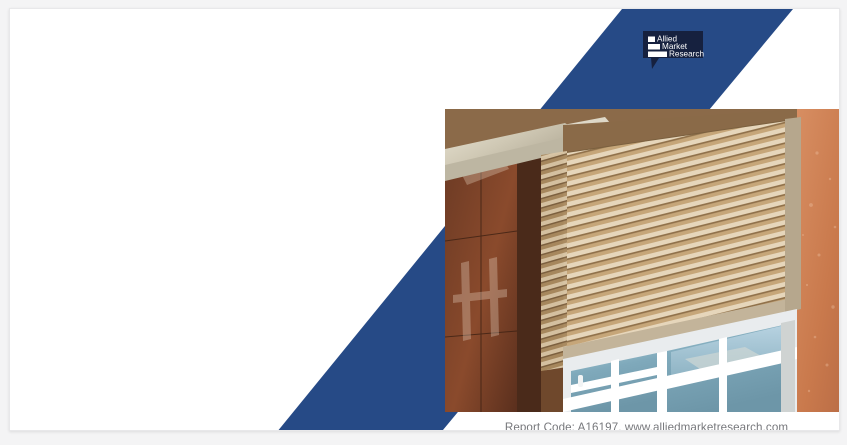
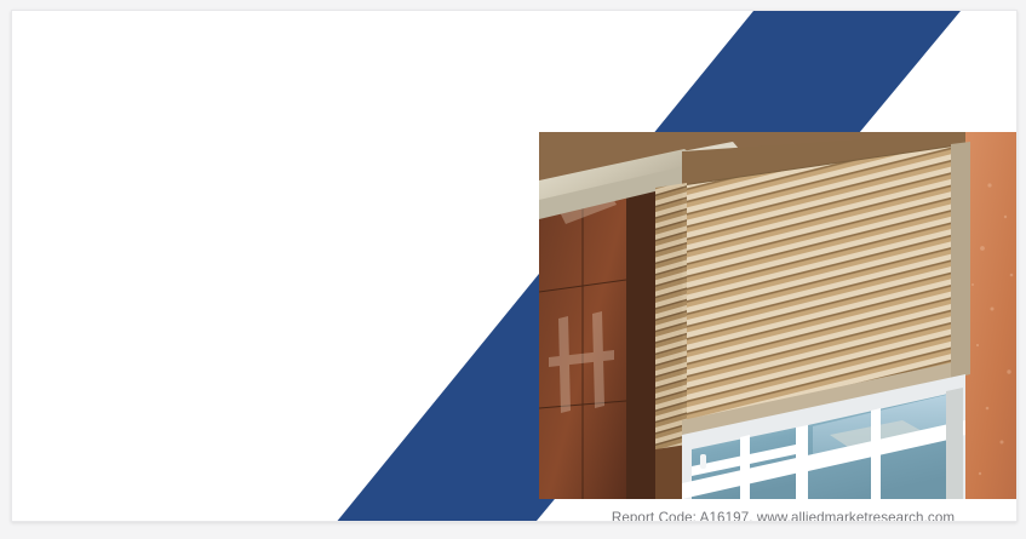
- Allied
- Market
- Research
  Report Code: A16197, www.alliedmarketresearch.com
